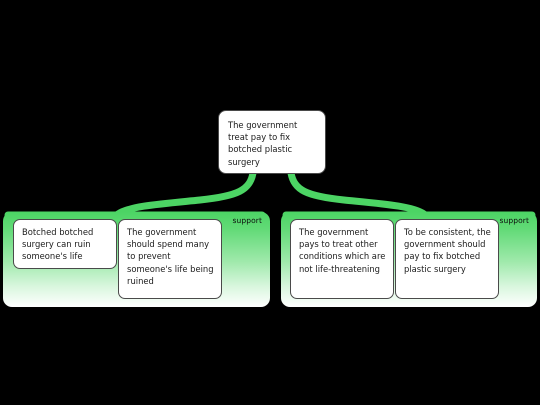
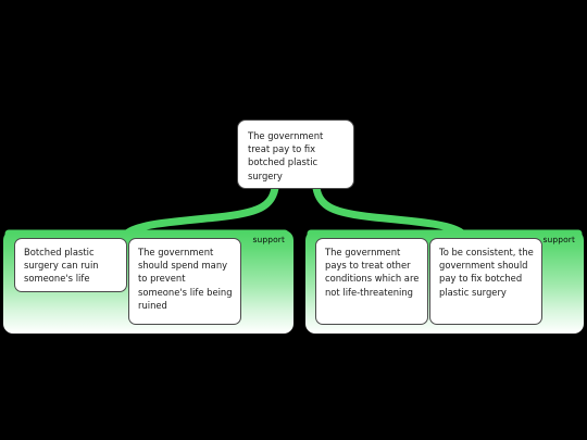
  support
- Botched botched surgery can ruin someone's life
+ Botched plastic surgery can ruin someone's life
  The government should spend many to prevent someone's life being ruined
  support
  The government pays to treat other conditions which are not life-threatening
  To be consistent, the government should pay to fix botched plastic surgery
  The government treat pay to fix botched plastic surgery
